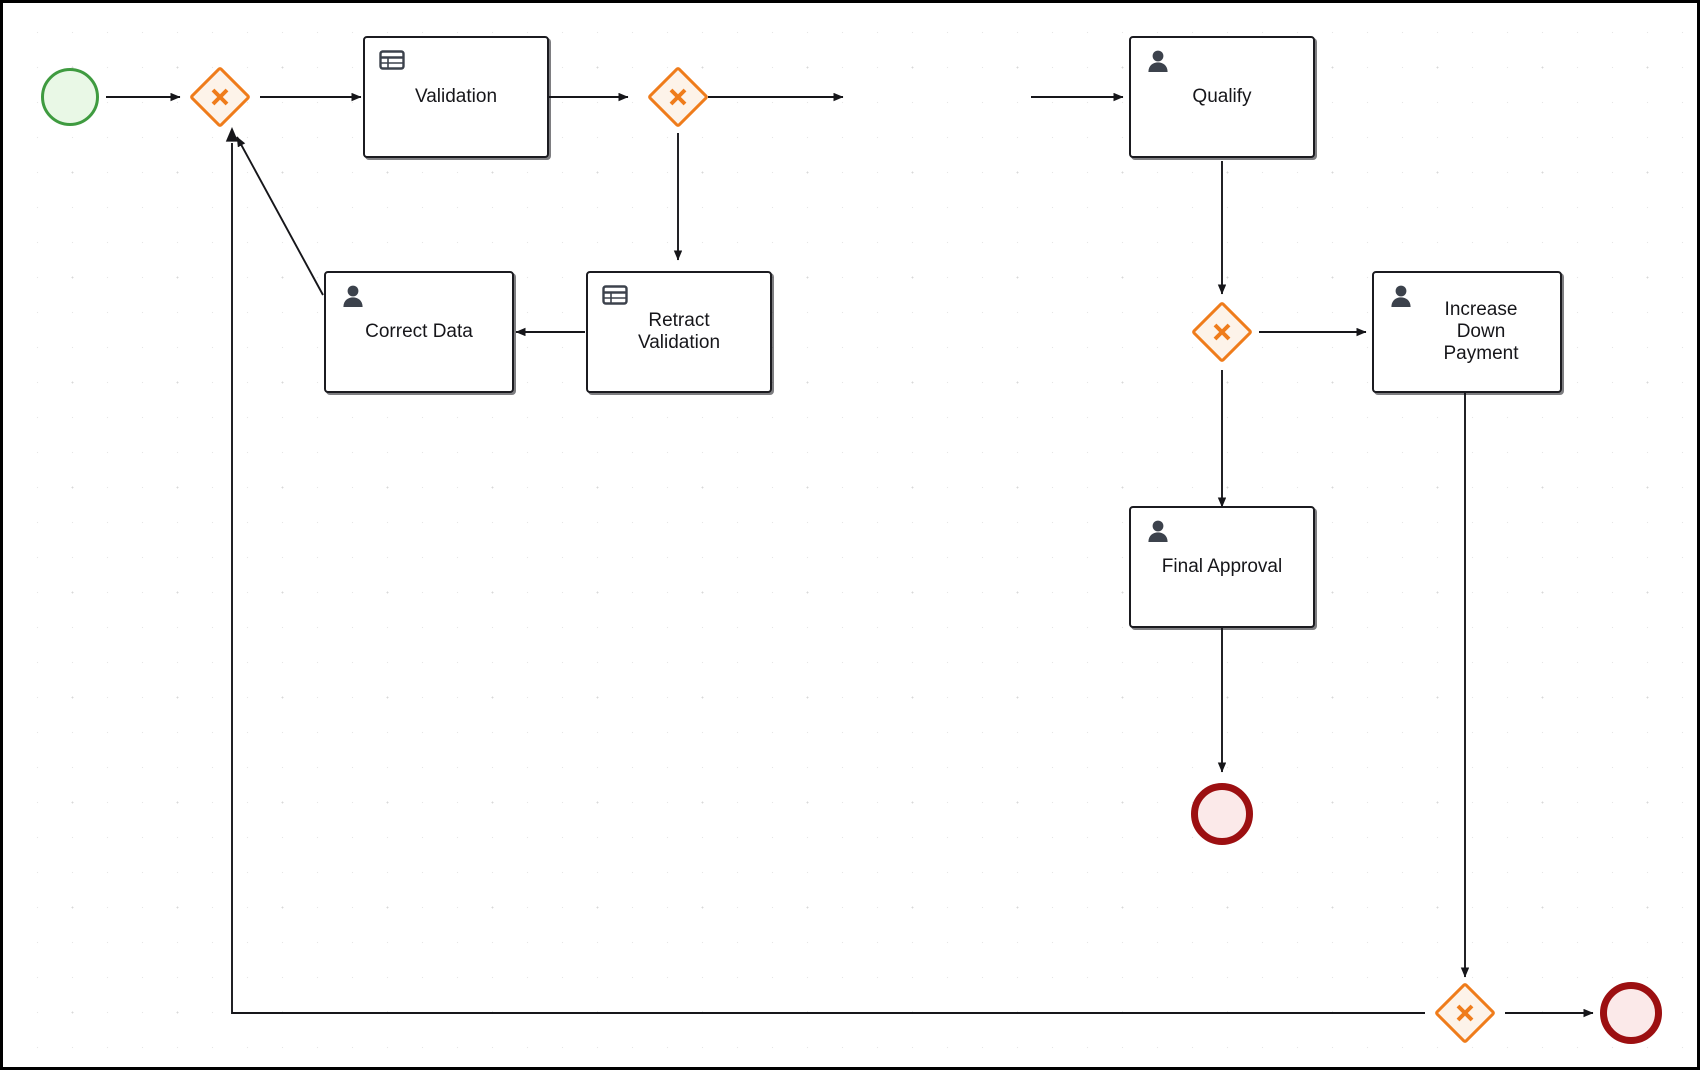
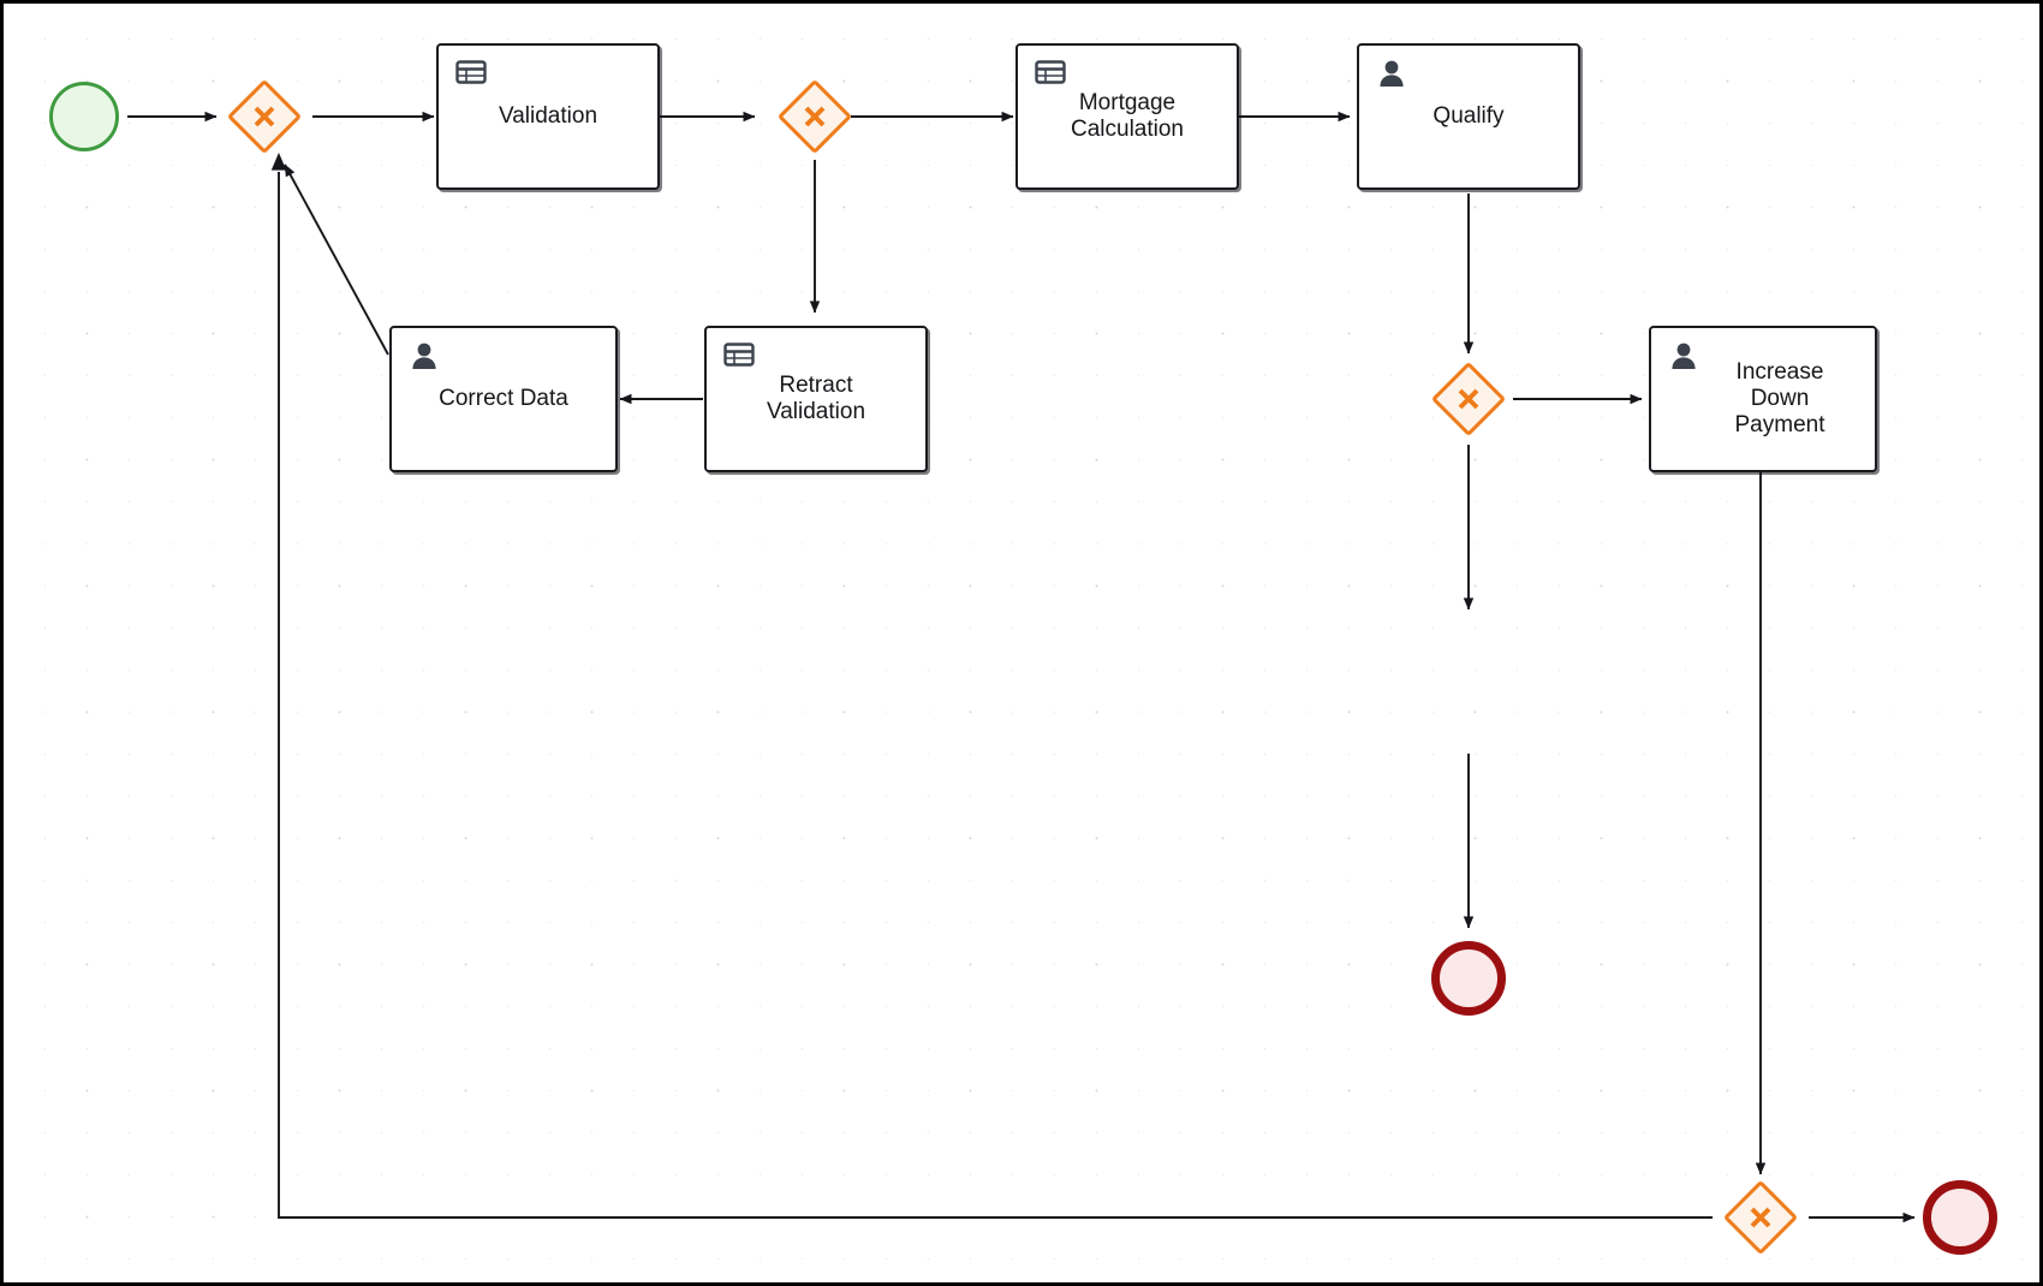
  Validation
+ Mortgage
+ Calculation
  Qualify
  Retract
  Validation
  Correct Data
  Increase
  Down
  Payment
- Final Approval
